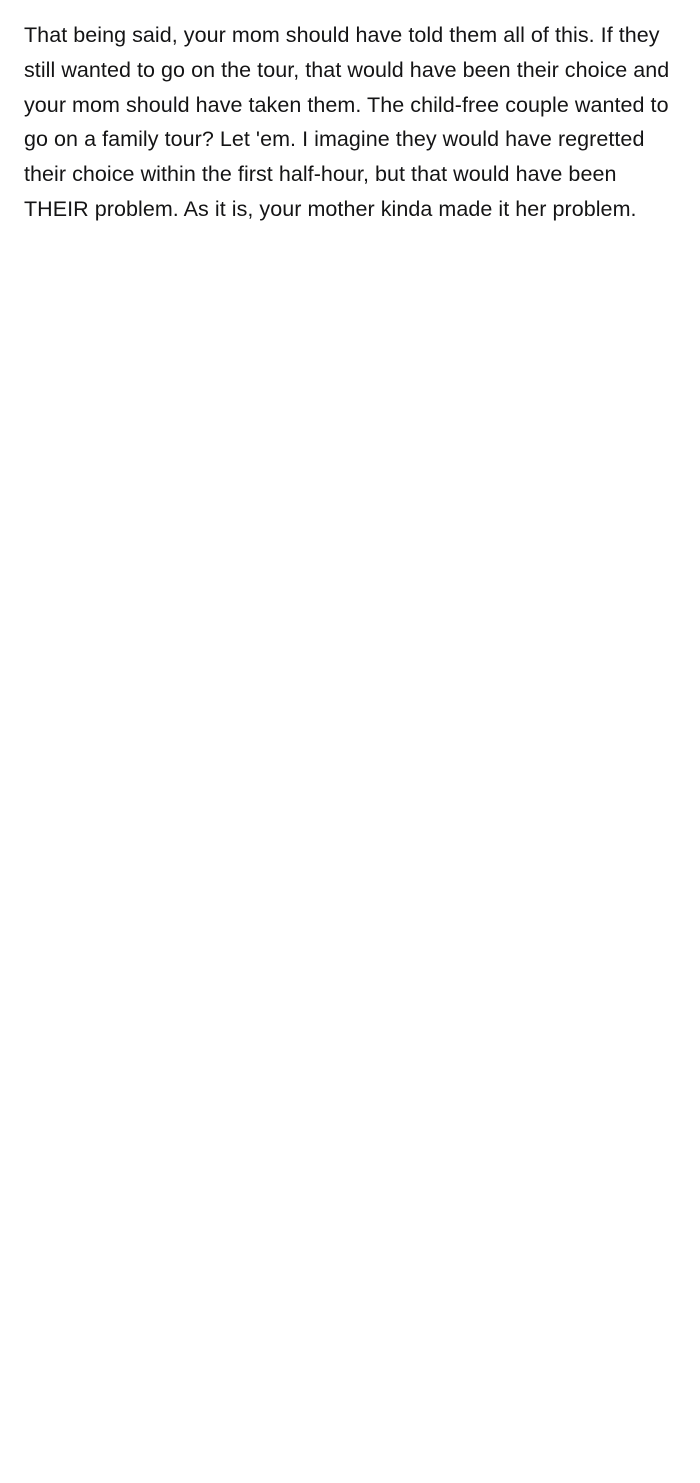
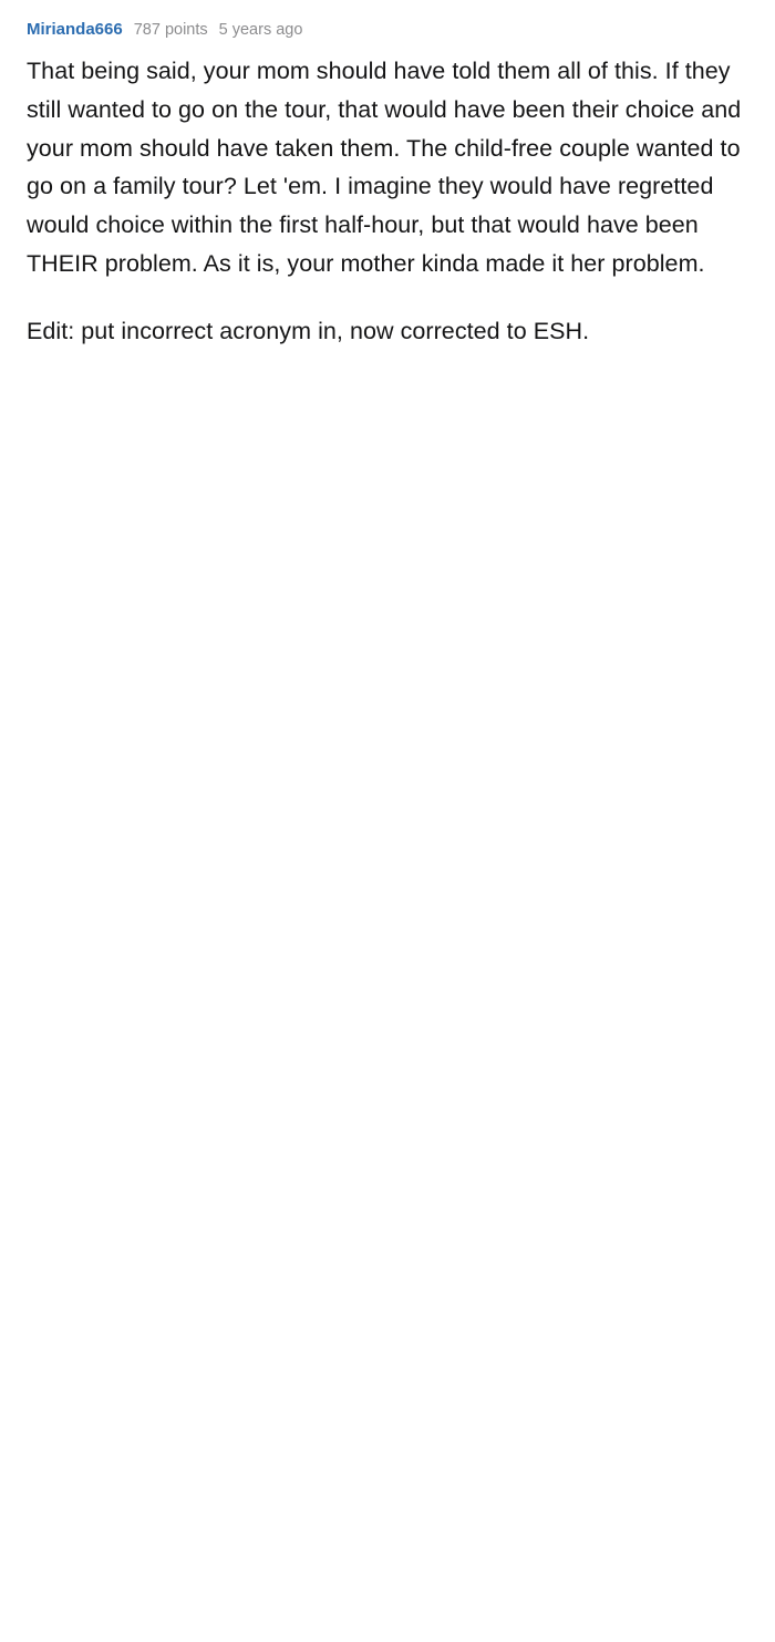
+ Mirianda666
+ 787 points
+ 5 years ago
- That being said, your mom should have told them all of this. If they still wanted to go on the tour, that would have been their choice and your mom should have taken them. The child-free couple wanted to go on a family tour? Let 'em. I imagine they would have regretted their choice within the first half-hour, but that would have been THEIR problem. As it is, your mother kinda made it her problem.
+ That being said, your mom should have told them all of this. If they still wanted to go on the tour, that would have been their choice and your mom should have taken them. The child-free couple wanted to go on a family tour? Let 'em. I imagine they would have regretted would choice within the first half-hour, but that would have been THEIR problem. As it is, your mother kinda made it her problem.
+ Edit: put incorrect acronym in, now corrected to ESH.
